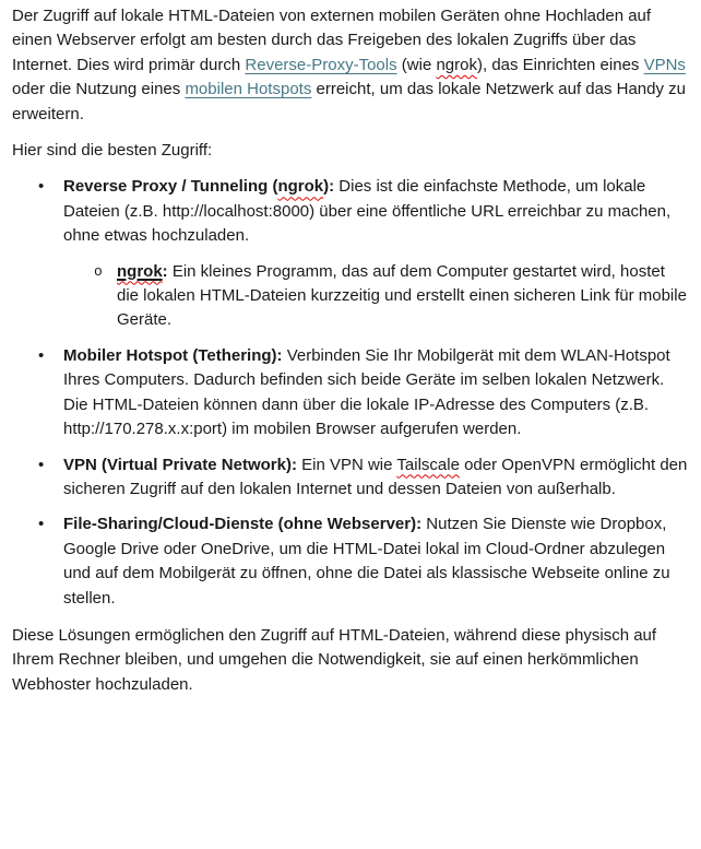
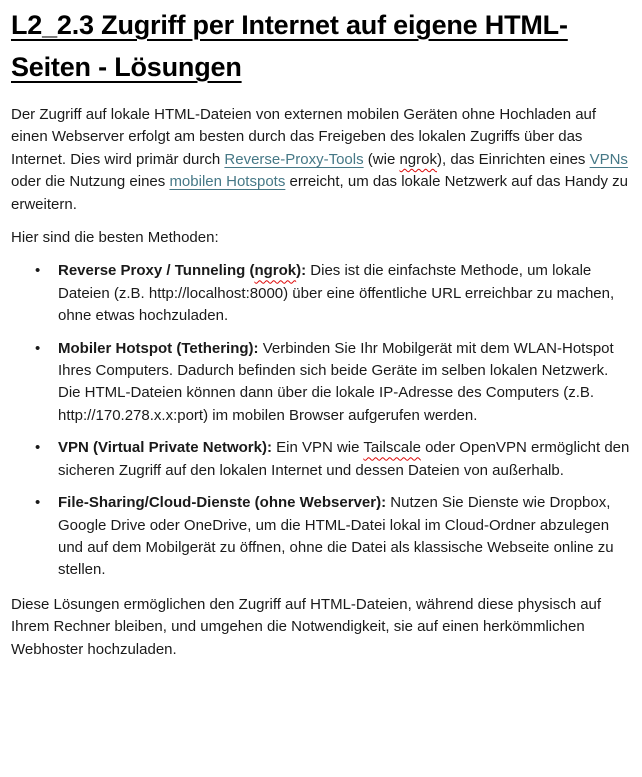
+ L2_2.3 Zugriff per Internet auf eigene HTML-Seiten - Lösungen
  Der Zugriff auf lokale HTML-Dateien von externen mobilen Geräten ohne Hochladen auf einen Webserver erfolgt am besten durch das Freigeben des lokalen Zugriffs über das Internet. Dies wird primär durch Reverse-Proxy-Tools (wie ngrok), das Einrichten eines VPNs oder die Nutzung eines mobilen Hotspots erreicht, um das lokale Netzwerk auf das Handy zu erweitern.
- Hier sind die besten Zugriff:
+ Hier sind die besten Methoden:
  •
  Reverse Proxy / Tunneling (ngrok): Dies ist die einfachste Methode, um lokale Dateien (z.B. http://localhost:8000) über eine öffentliche URL erreichbar zu machen, ohne etwas hochzuladen.
- o
- ngrok: Ein kleines Programm, das auf dem Computer gestartet wird, hostet die lokalen HTML-Dateien kurzzeitig und erstellt einen sicheren Link für mobile Geräte.
  •
  Mobiler Hotspot (Tethering): Verbinden Sie Ihr Mobilgerät mit dem WLAN-Hotspot Ihres Computers. Dadurch befinden sich beide Geräte im selben lokalen Netzwerk. Die HTML-Dateien können dann über die lokale IP-Adresse des Computers (z.B. http://170.278.x.x:port) im mobilen Browser aufgerufen werden.
  •
  VPN (Virtual Private Network): Ein VPN wie Tailscale oder OpenVPN ermöglicht den sicheren Zugriff auf den lokalen Internet und dessen Dateien von außerhalb.
  •
  File-Sharing/Cloud-Dienste (ohne Webserver): Nutzen Sie Dienste wie Dropbox, Google Drive oder OneDrive, um die HTML-Datei lokal im Cloud-Ordner abzulegen und auf dem Mobilgerät zu öffnen, ohne die Datei als klassische Webseite online zu stellen.
  Diese Lösungen ermöglichen den Zugriff auf HTML-Dateien, während diese physisch auf Ihrem Rechner bleiben, und umgehen die Notwendigkeit, sie auf einen herkömmlichen Webhoster hochzuladen.
